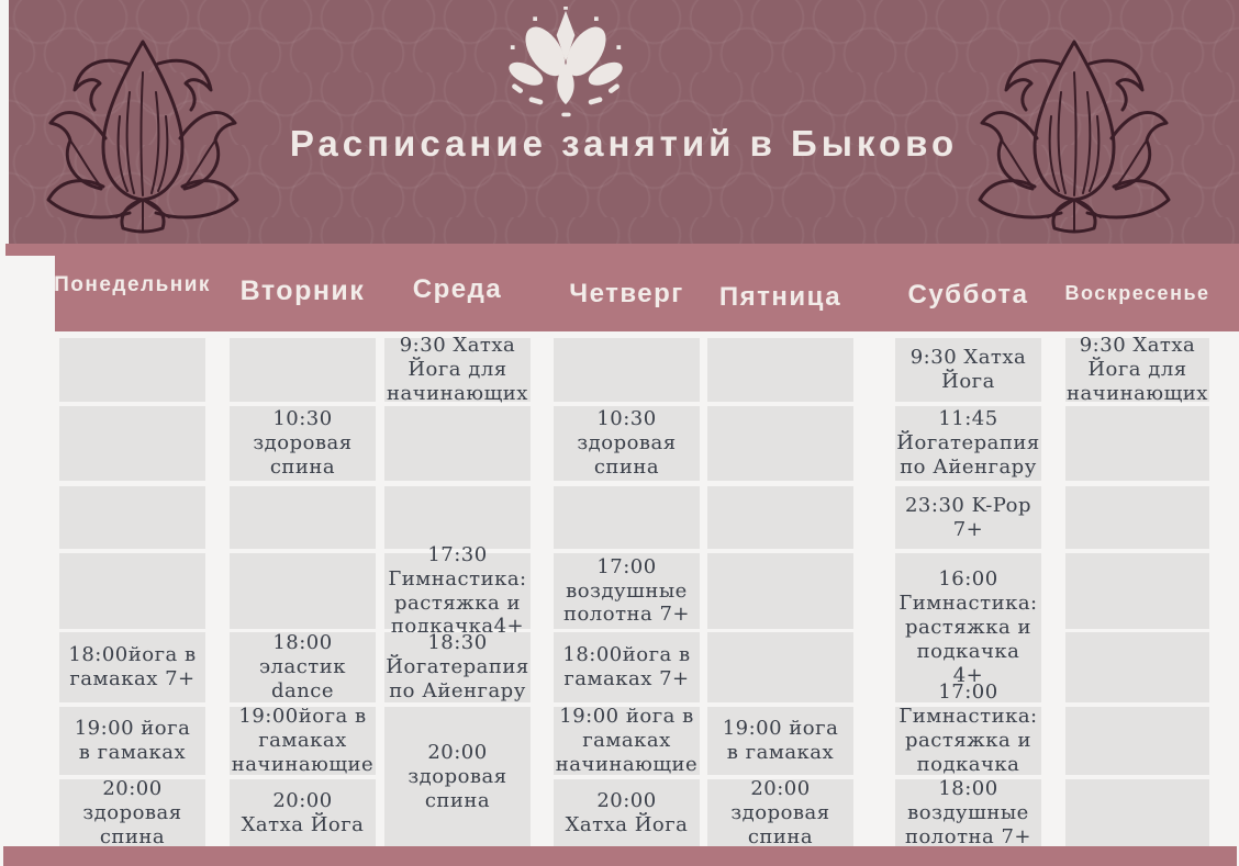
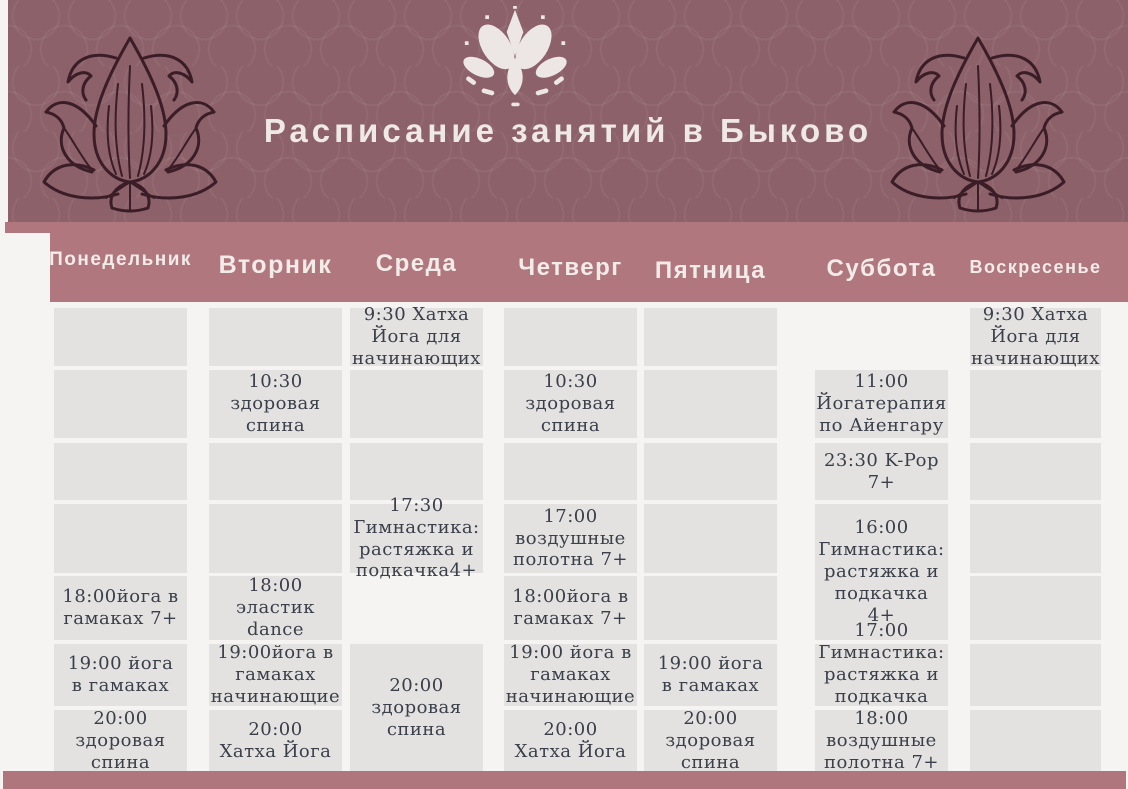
  Расписание занятий в Быково
  Понедельник
  Вторник
  Среда
  Четверг
  Пятница
  Суббота
  Воскресенье
  18:00йога в гамаках 7+
  19:00 йога в гамаках
  20:00 здоровая спина
  10:30 здоровая спина
  18:00 эластик dance
  19:00йога в гамаках начинающие
  20:00 Хатха Йога
  9:30 Хатха Йога для начинающих
  17:30 Гимнастика: растяжка и подкачка4+
- 18:30 Йогатерапия по Айенгару
  20:00 здоровая спина
  10:30 здоровая спина
  17:00 воздушные полотна 7+
  18:00йога в гамаках 7+
  19:00 йога в гамаках начинающие
  20:00 Хатха Йога
  19:00 йога в гамаках
  20:00 здоровая спина
- 9:30 Хатха Йога
- 11:45 Йогатерапия по Айенгару
+ 11:00 Йогатерапия по Айенгару
  23:30 K-Pop 7+
  16:00 Гимнастика: растяжка и подкачка 4+
  17:00 Гимнастика: растяжка и подкачка
  18:00 воздушные полотна 7+
  9:30 Хатха Йога для начинающих
